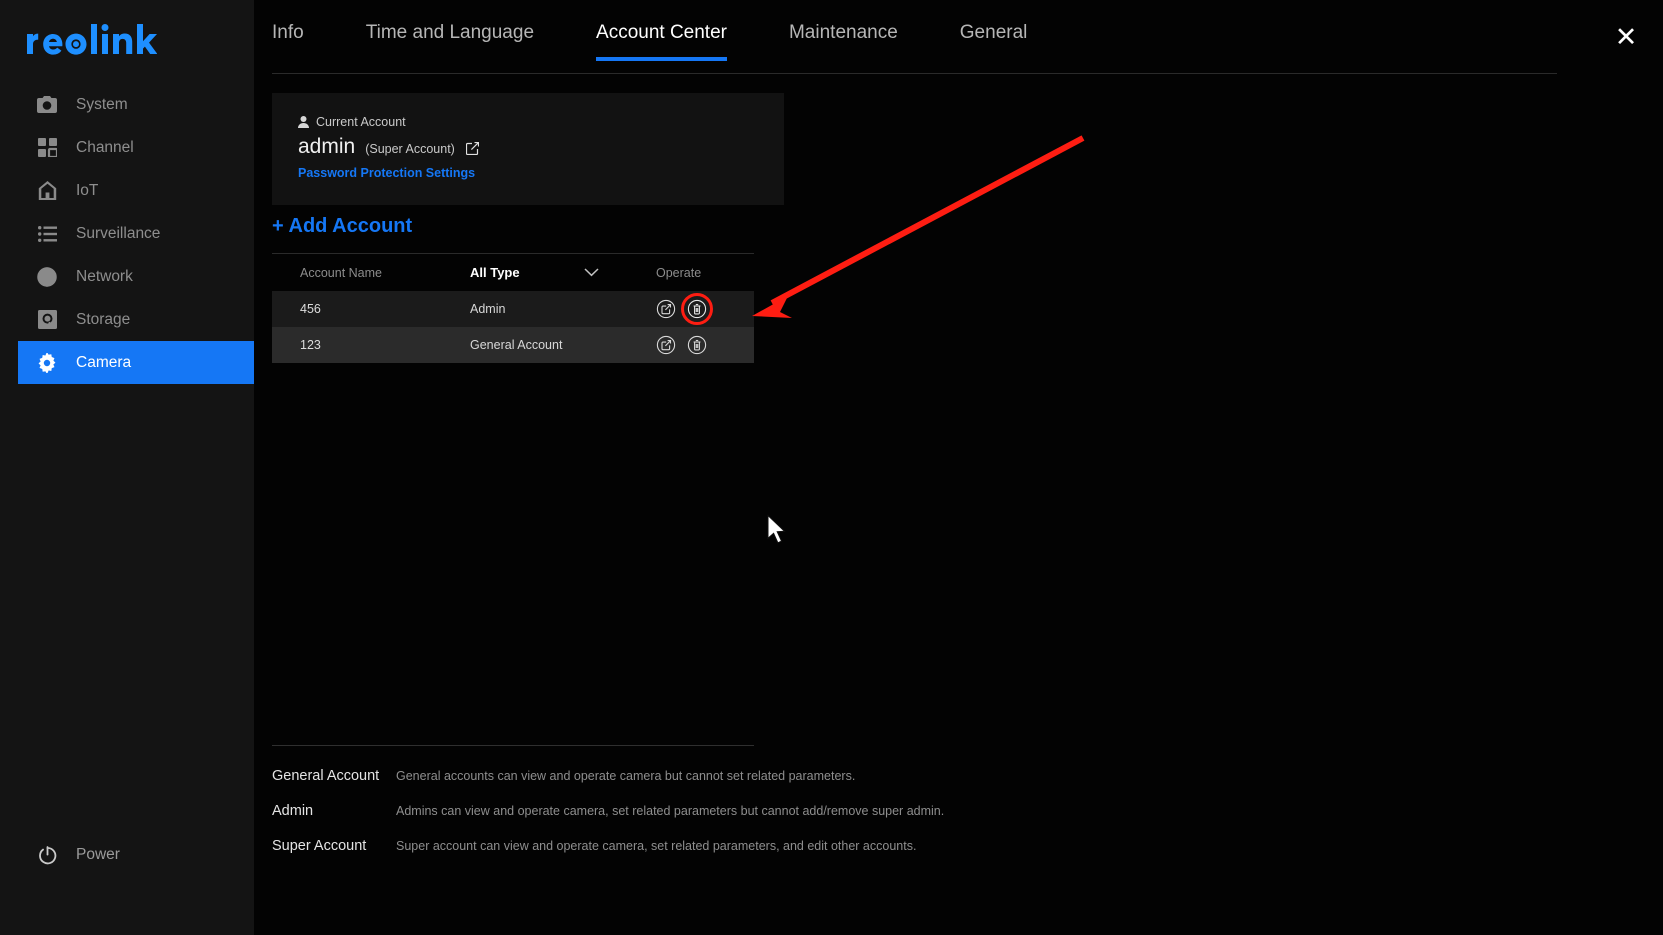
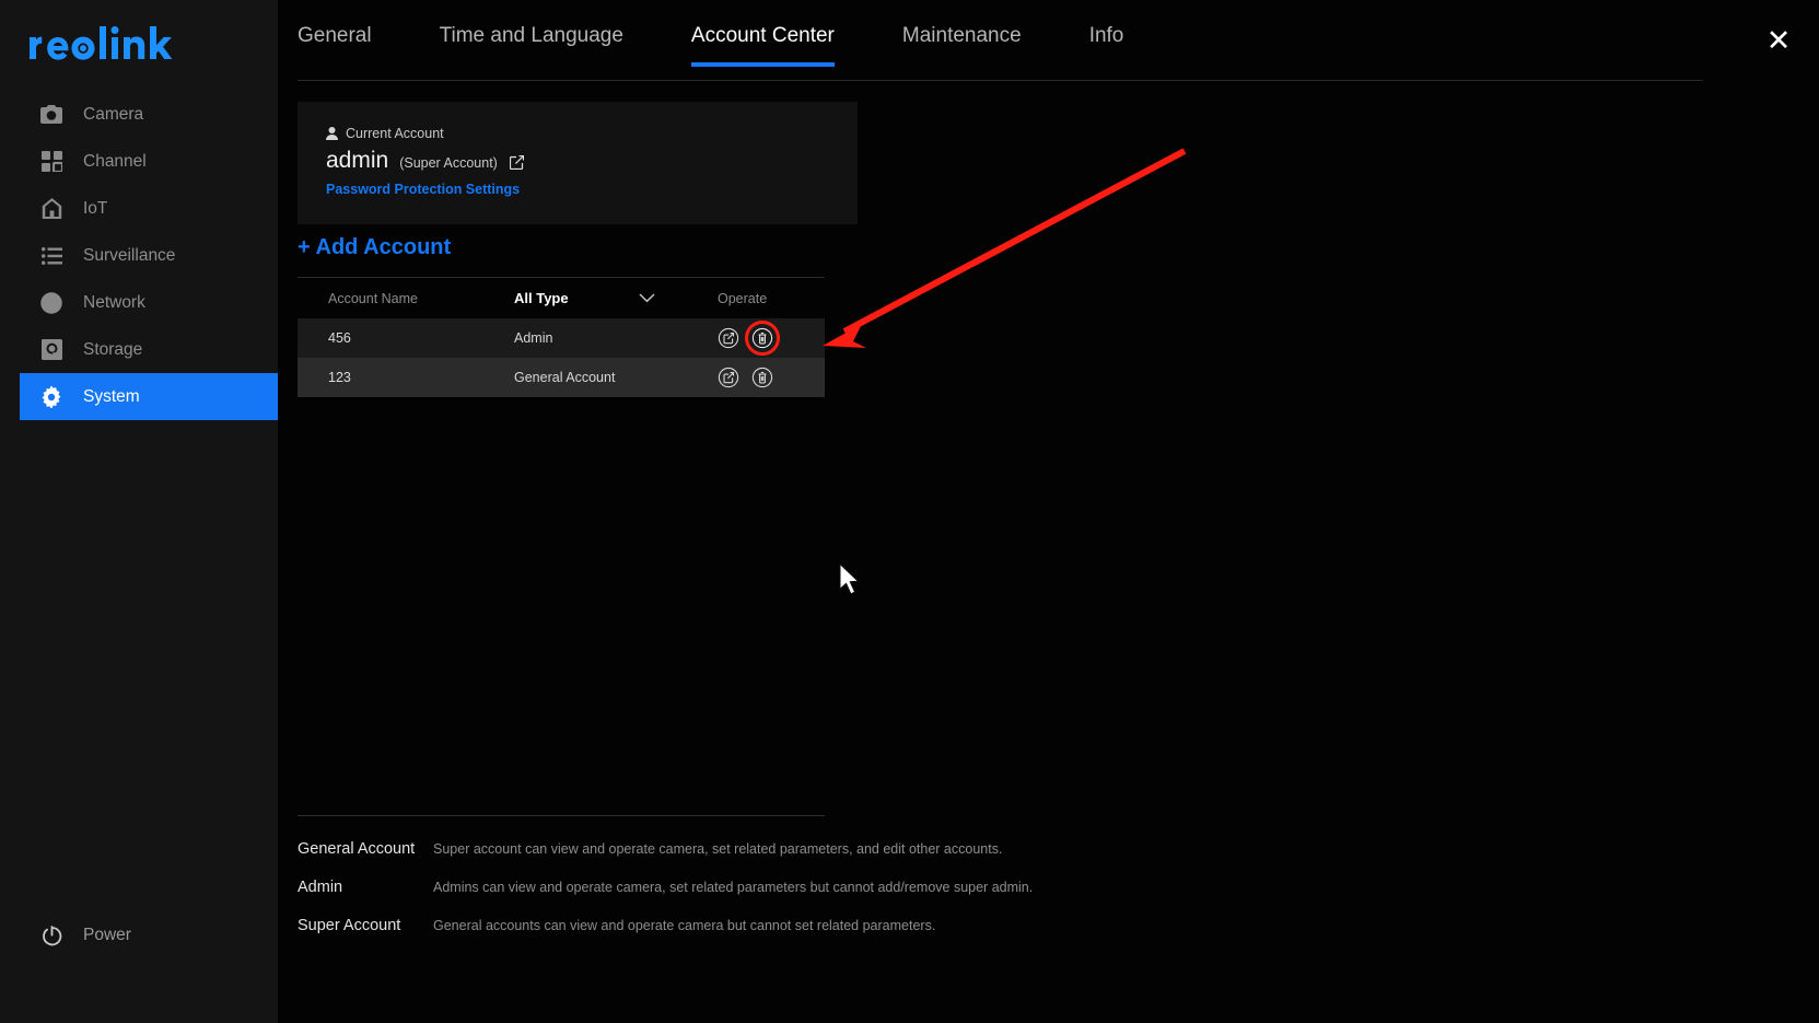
- System
+ Camera
  Channel
  IoT
  Surveillance
  Network
  Storage
- Camera
+ System
  Power
  ✕
- Info
+ General
  Time and Language
  Account Center
  Maintenance
- General
+ Info
  Current Account
  admin
  (Super Account)
  Password Protection Settings
  + Add Account
  Account Name
  All Type
  Operate
  456
  Admin
  123
  General Account
  General Account
- General accounts can view and operate camera but cannot set related parameters.
+ Super account can view and operate camera, set related parameters, and edit other accounts.
  Admin
  Admins can view and operate camera, set related parameters but cannot add/remove super admin.
  Super Account
- Super account can view and operate camera, set related parameters, and edit other accounts.
+ General accounts can view and operate camera but cannot set related parameters.
